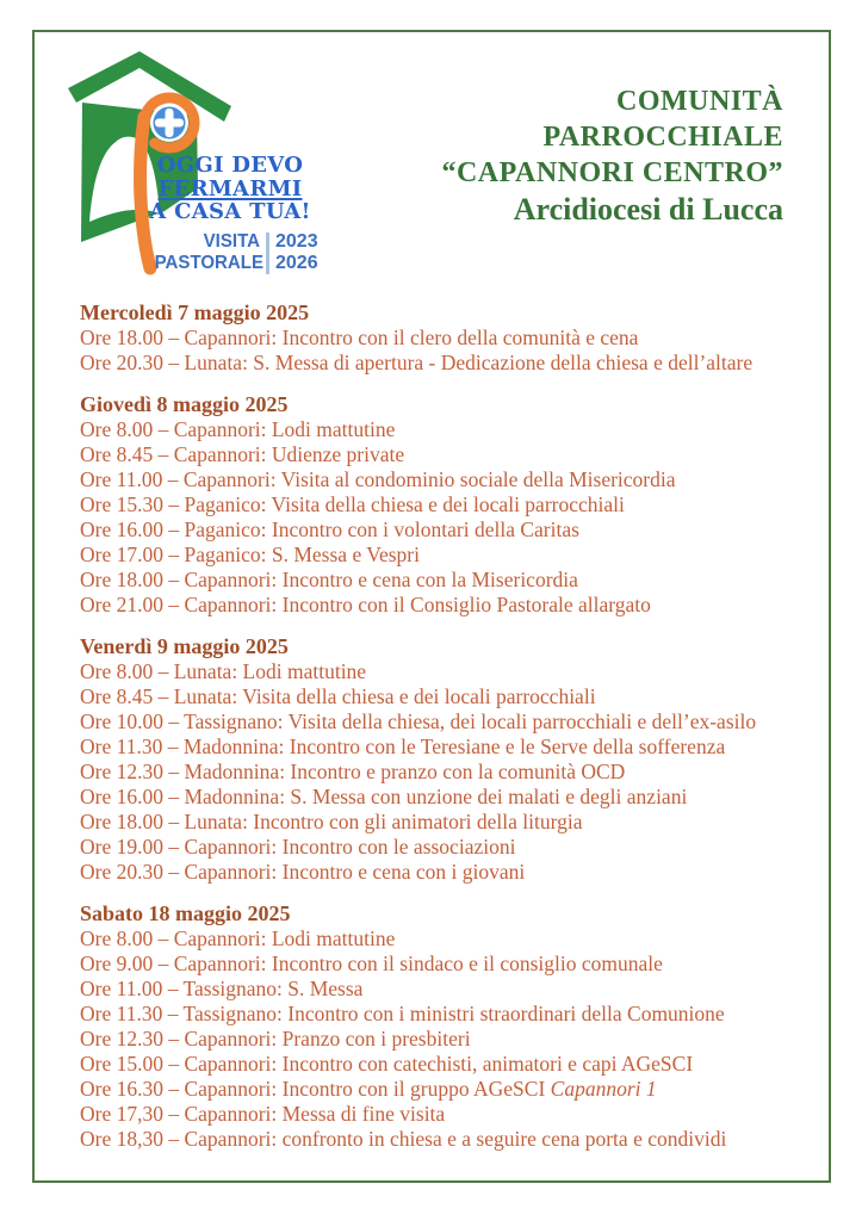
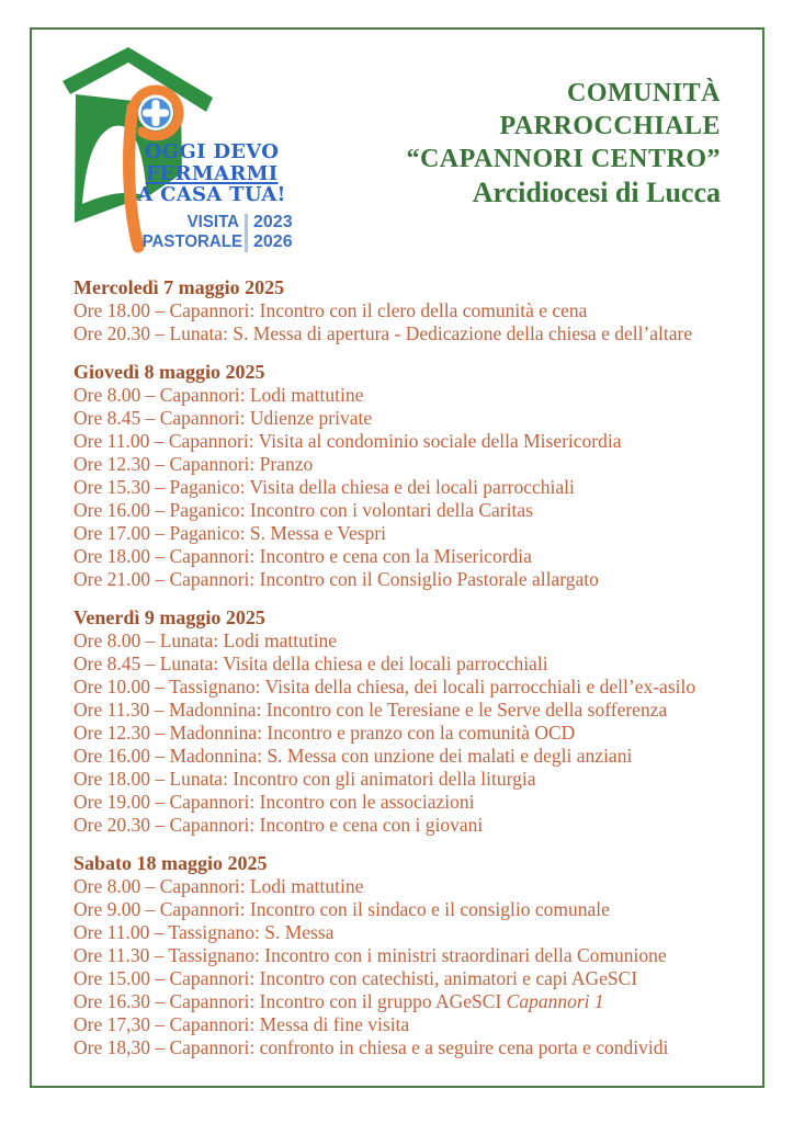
  OGGI DEVO
  FERMARMI
  A CASA TUA!
  VISITA
  PASTORALE
  2023
  2026
  COMUNITÀ
  PARROCCHIALE
  “CAPANNORI CENTRO”
  Arcidiocesi di Lucca
  Mercoledì 7 maggio 2025
  Ore 18.00 – Capannori: Incontro con il clero della comunità e cena
  Ore 20.30 – Lunata: S. Messa di apertura - Dedicazione della chiesa e dell’altare
  Giovedì 8 maggio 2025
  Ore 8.00 – Capannori: Lodi mattutine
  Ore 8.45 – Capannori: Udienze private
  Ore 11.00 – Capannori: Visita al condominio sociale della Misericordia
+ Ore 12.30 – Capannori: Pranzo
  Ore 15.30 – Paganico: Visita della chiesa e dei locali parrocchiali
  Ore 16.00 – Paganico: Incontro con i volontari della Caritas
  Ore 17.00 – Paganico: S. Messa e Vespri
  Ore 18.00 – Capannori: Incontro e cena con la Misericordia
  Ore 21.00 – Capannori: Incontro con il Consiglio Pastorale allargato
  Venerdì 9 maggio 2025
  Ore 8.00 – Lunata: Lodi mattutine
  Ore 8.45 – Lunata: Visita della chiesa e dei locali parrocchiali
  Ore 10.00 – Tassignano: Visita della chiesa, dei locali parrocchiali e dell’ex-asilo
  Ore 11.30 – Madonnina: Incontro con le Teresiane e le Serve della sofferenza
  Ore 12.30 – Madonnina: Incontro e pranzo con la comunità OCD
  Ore 16.00 – Madonnina: S. Messa con unzione dei malati e degli anziani
  Ore 18.00 – Lunata: Incontro con gli animatori della liturgia
  Ore 19.00 – Capannori: Incontro con le associazioni
  Ore 20.30 – Capannori: Incontro e cena con i giovani
  Sabato 18 maggio 2025
  Ore 8.00 – Capannori: Lodi mattutine
  Ore 9.00 – Capannori: Incontro con il sindaco e il consiglio comunale
  Ore 11.00 – Tassignano: S. Messa
  Ore 11.30 – Tassignano: Incontro con i ministri straordinari della Comunione
- Ore 12.30 – Capannori: Pranzo con i presbiteri
  Ore 15.00 – Capannori: Incontro con catechisti, animatori e capi AGeSCI
  Ore 16.30 – Capannori: Incontro con il gruppo AGeSCI Capannori 1
  Ore 17,30 – Capannori: Messa di fine visita
  Ore 18,30 – Capannori: confronto in chiesa e a seguire cena porta e condividi
